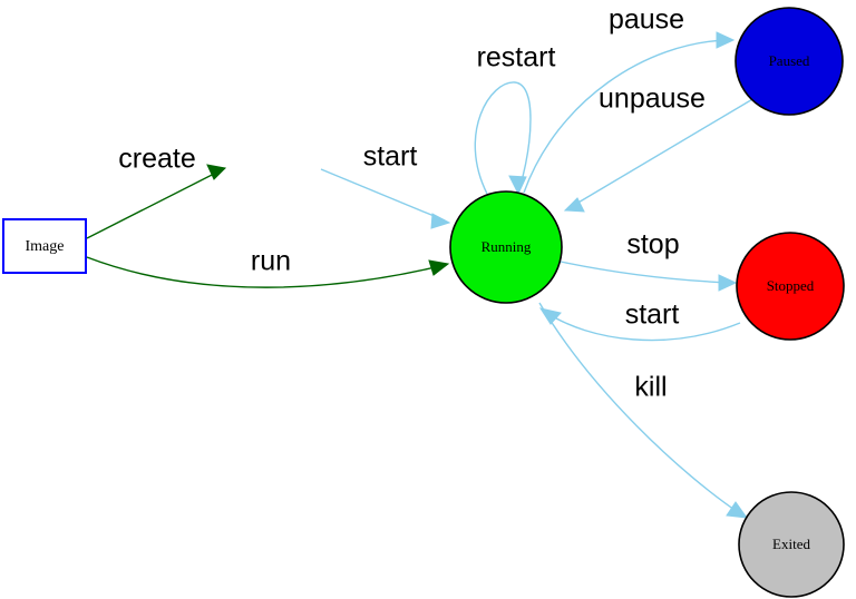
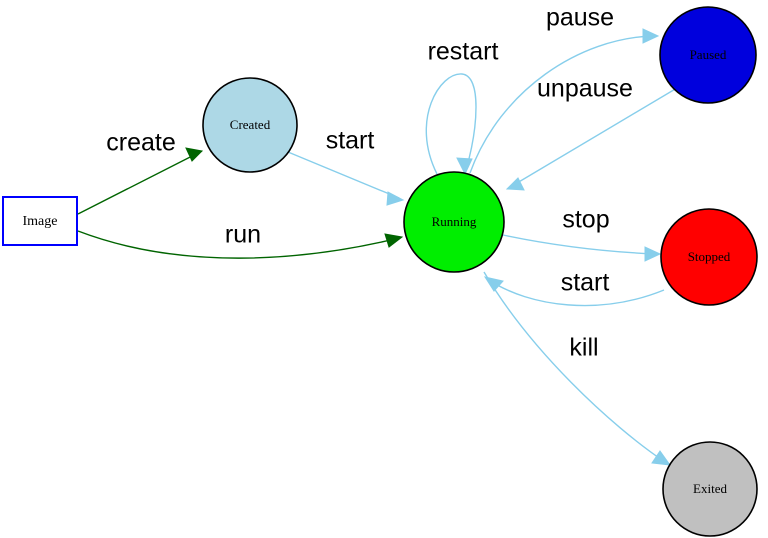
  Image
+ Created
  Running
  Paused
  Stopped
  Exited
  create
  run
  start
  restart
  pause
  unpause
  stop
  start
  kill
